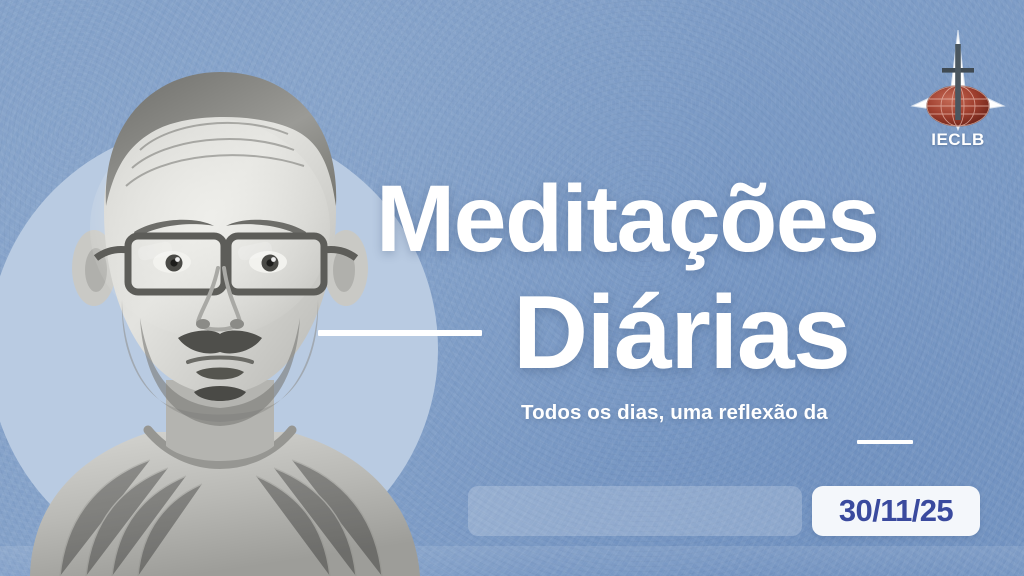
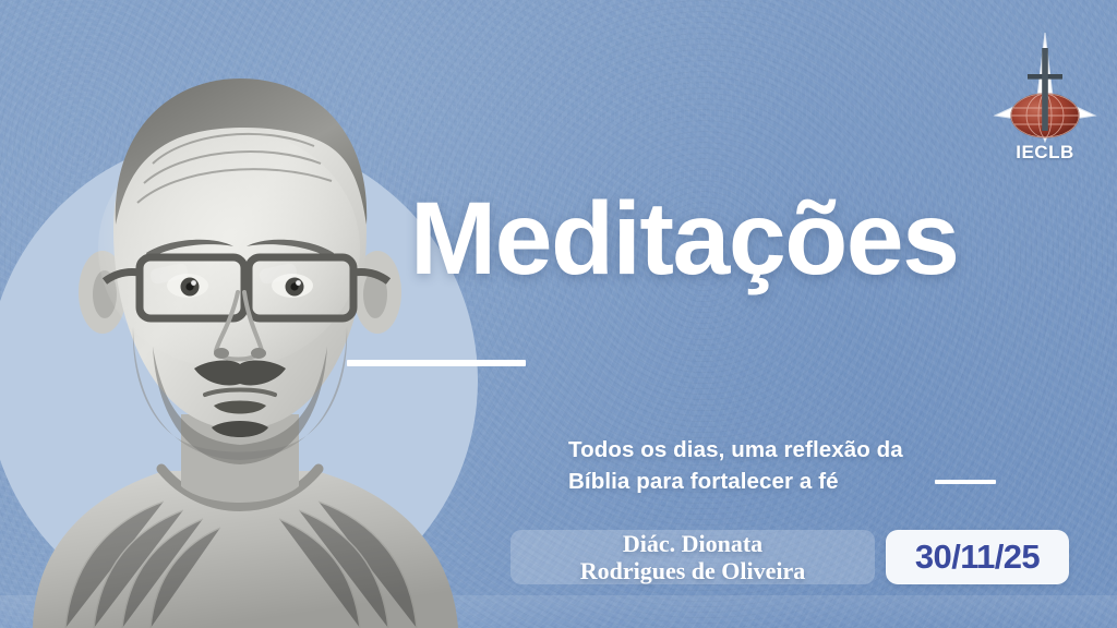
  IECLB
  Meditações
- Diárias
  Todos os dias, uma reflexão da
+ Bíblia para fortalecer a fé
+ Diác. Dionata
+ Rodrigues de Oliveira
  30/11/25
